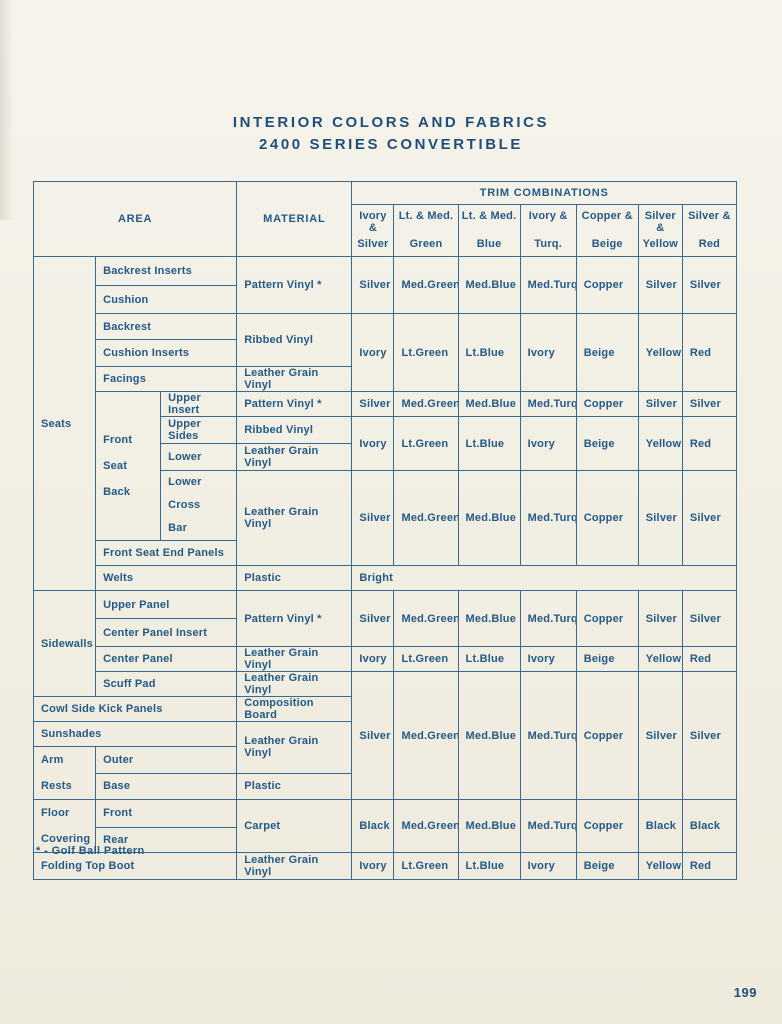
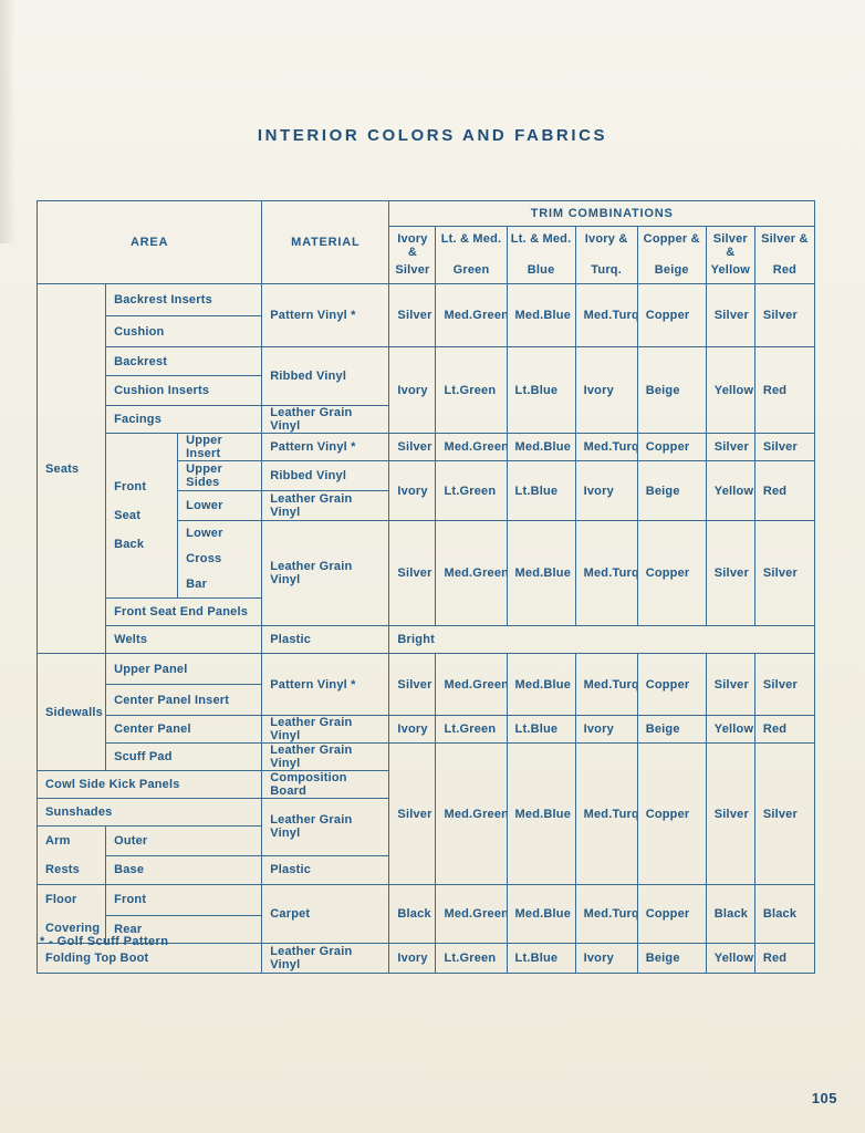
  INTERIOR COLORS AND FABRICS
- 2400 SERIES CONVERTIBLE
  AREA	MATERIAL	TRIM COMBINATIONS
  Ivory &Silver	Lt. & Med.Green	Lt. & Med.Blue	Ivory &Turq.	Copper &Beige	Silver &Yellow	Silver &Red
  Seats	Backrest Inserts	Pattern Vinyl *	Silver	Med.Green	Med.Blue	Med.Turq	Copper	Silver	Silver
  Cushion
  Backrest	Ribbed Vinyl	Ivory	Lt.Green	Lt.Blue	Ivory	Beige	Yellow	Red
  Cushion Inserts
  Facings	Leather Grain Vinyl
  Front Seat Back	Upper Insert	Pattern Vinyl *	Silver	Med.Green	Med.Blue	Med.Turq	Copper	Silver	Silver
  Upper Sides	Ribbed Vinyl	Ivory	Lt.Green	Lt.Blue	Ivory	Beige	Yellow	Red
  Lower	Leather Grain Vinyl
  Lower Cross Bar	Leather Grain Vinyl	Silver	Med.Green	Med.Blue	Med.Turq	Copper	Silver	Silver
  Front Seat End Panels
  Welts	Plastic	Bright
  Sidewalls	Upper Panel	Pattern Vinyl *	Silver	Med.Green	Med.Blue	Med.Turq	Copper	Silver	Silver
  Center Panel Insert
  Center Panel	Leather Grain Vinyl	Ivory	Lt.Green	Lt.Blue	Ivory	Beige	Yellow	Red
  Scuff Pad	Leather Grain Vinyl	Silver	Med.Green	Med.Blue	Med.Turq	Copper	Silver	Silver
  Cowl Side Kick Panels	Composition Board
  Sunshades	Leather Grain Vinyl
  Arm Rests	Outer
  Base	Plastic
  Floor Covering	Front	Carpet	Black	Med.Green	Med.Blue	Med.Turq	Copper	Black	Black
  Rear
  Folding Top Boot	Leather Grain Vinyl	Ivory	Lt.Green	Lt.Blue	Ivory	Beige	Yellow	Red
- * - Golf Ball Pattern
+ * - Golf Scuff Pattern
- 199
+ 105
